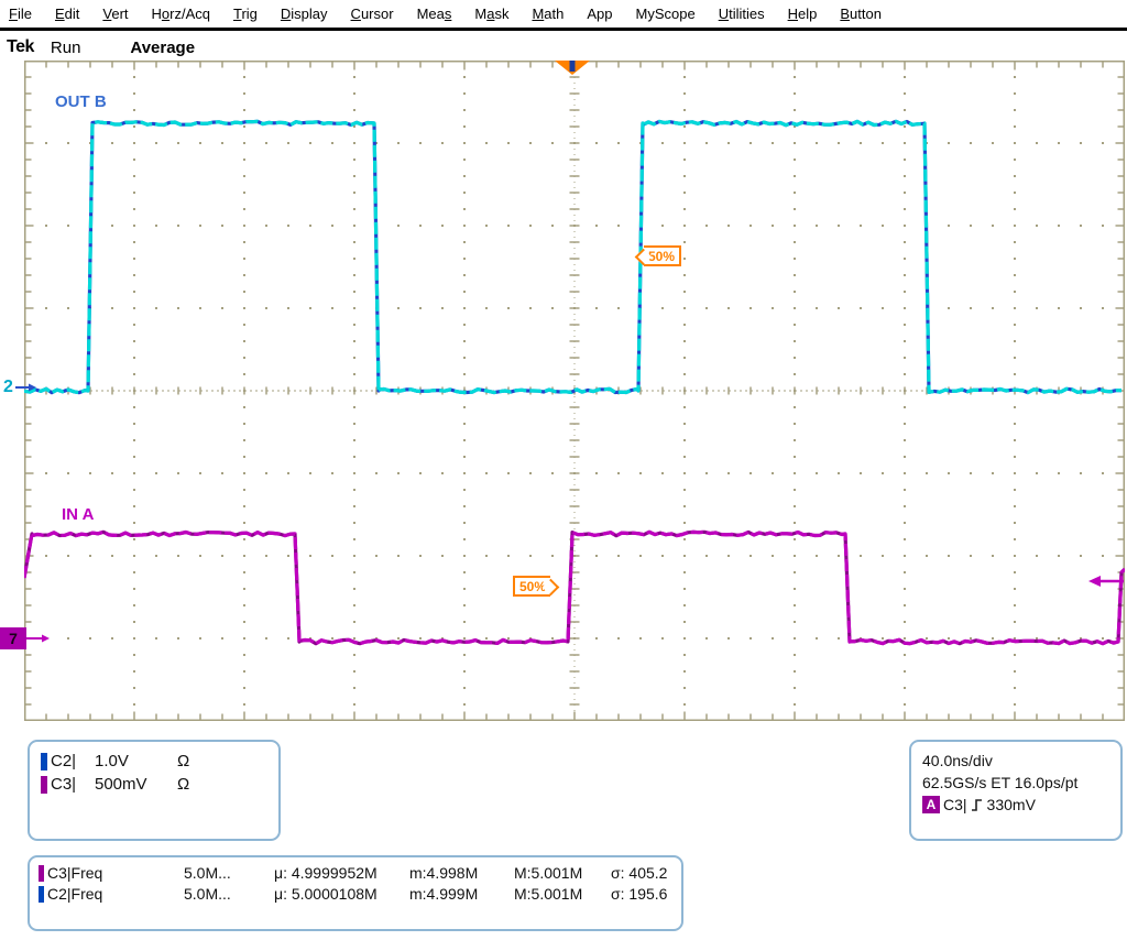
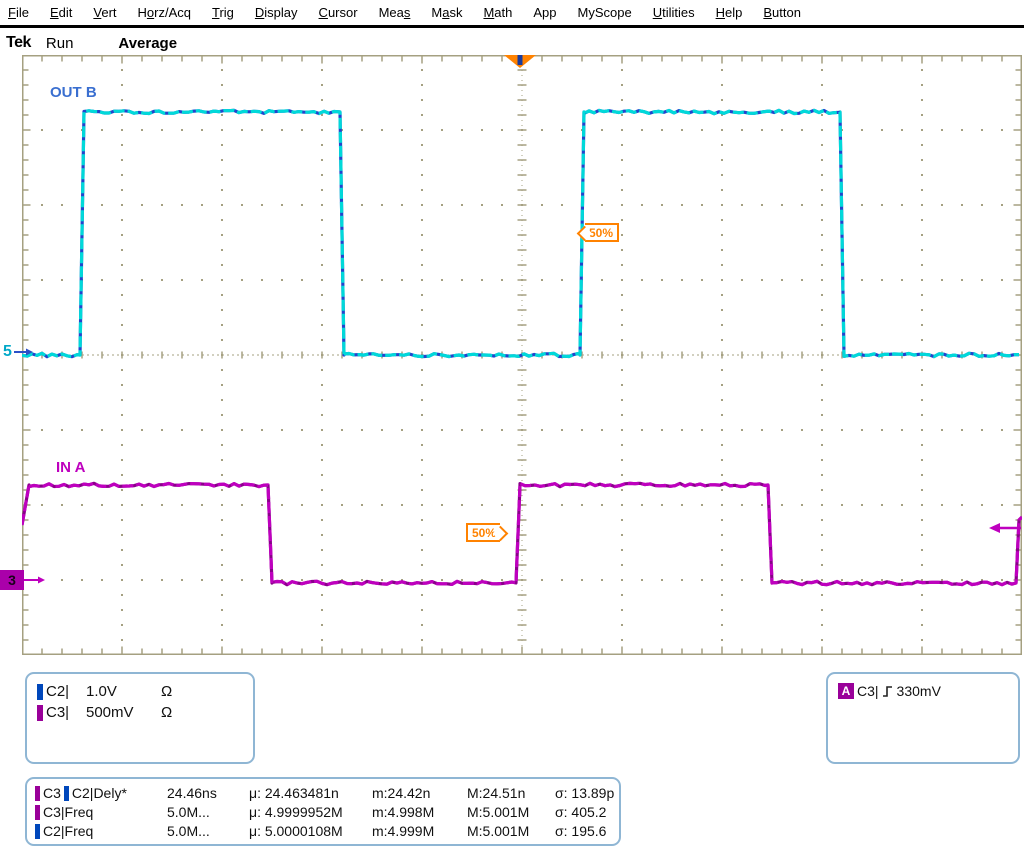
  File
  Edit
  Vert
  Horz/Acq
  Trig
  Display
  Cursor
  Meas
  Mask
  Math
  App
  MyScope
  Utilities
  Help
  Button
  Tek
  Run
  Average
  OUT B
  IN A
- 2
+ 5
- 7
+ 3
  50%
  50%
  C2|
  1.0V
  Ω
  C3|
  500mV
  Ω
- 40.0ns/div
- 62.5GS/s ET 16.0ps/pt
  A
  C3|
  330mV
+ C3
+ C2|Dely*
+ 24.46ns
+ μ: 24.463481n
+ m:24.42n
+ M:24.51n
+ σ: 13.89p
  C3|Freq
  5.0M...
  μ: 4.9999952M
  m:4.998M
  M:5.001M
  σ: 405.2
  C2|Freq
  5.0M...
  μ: 5.0000108M
  m:4.999M
  M:5.001M
  σ: 195.6
